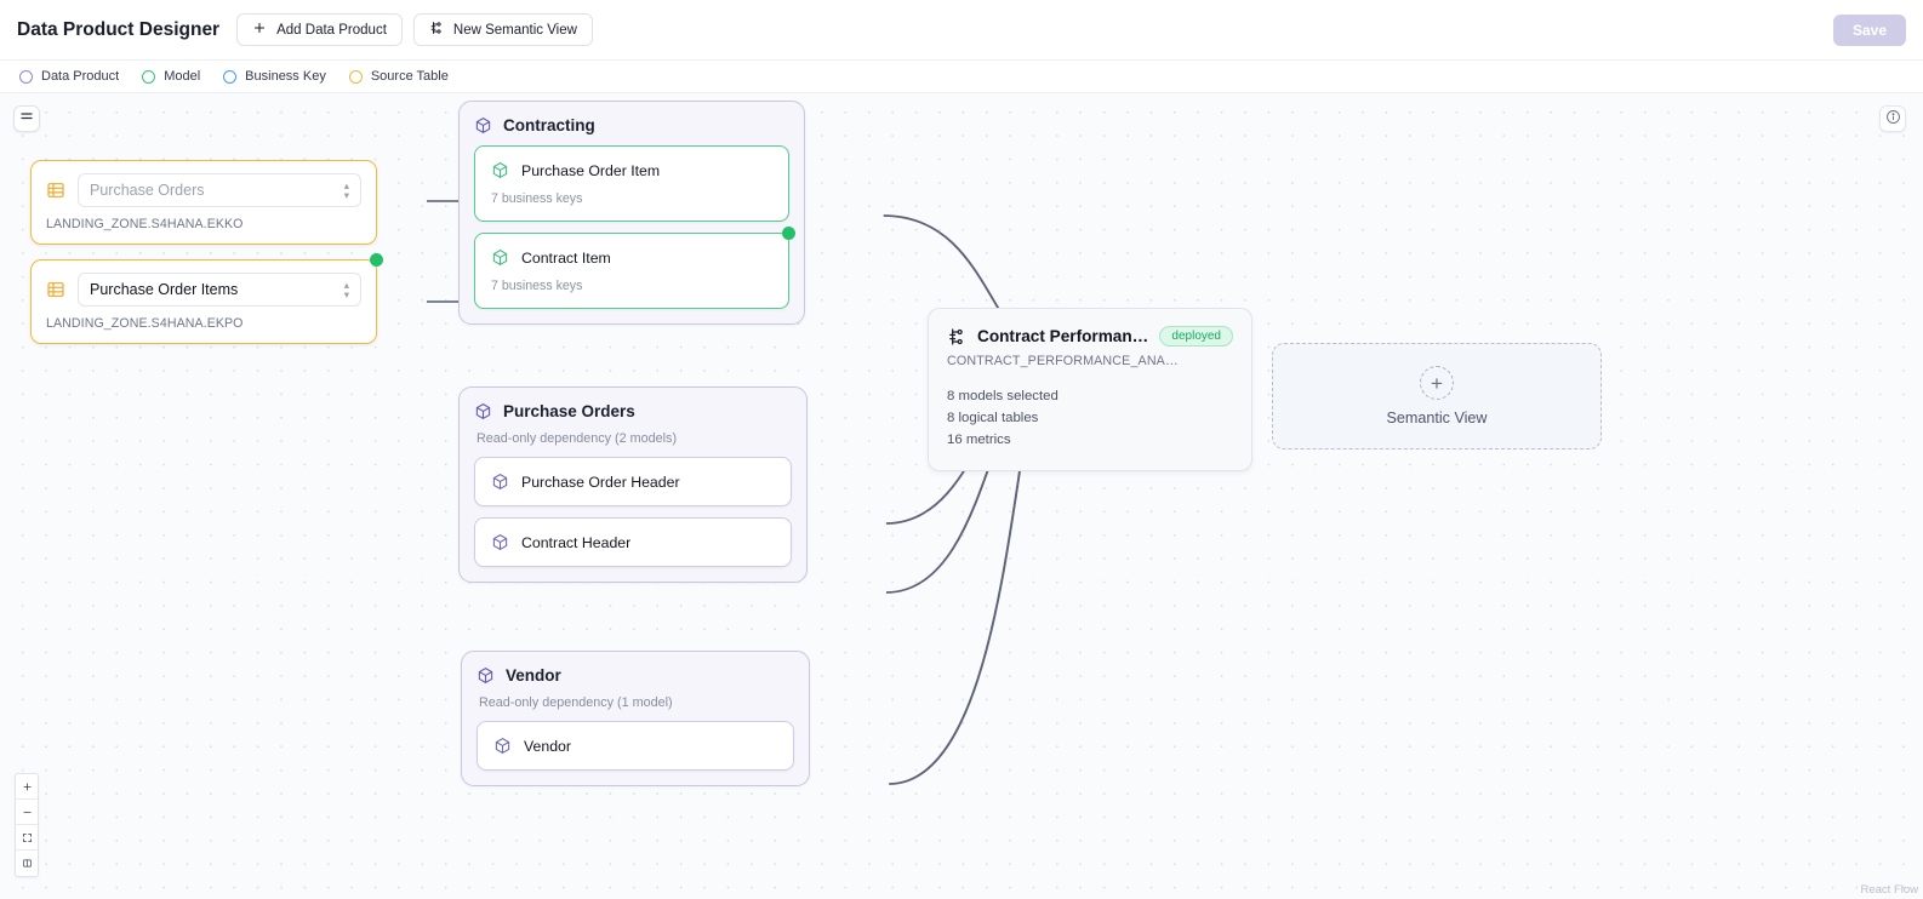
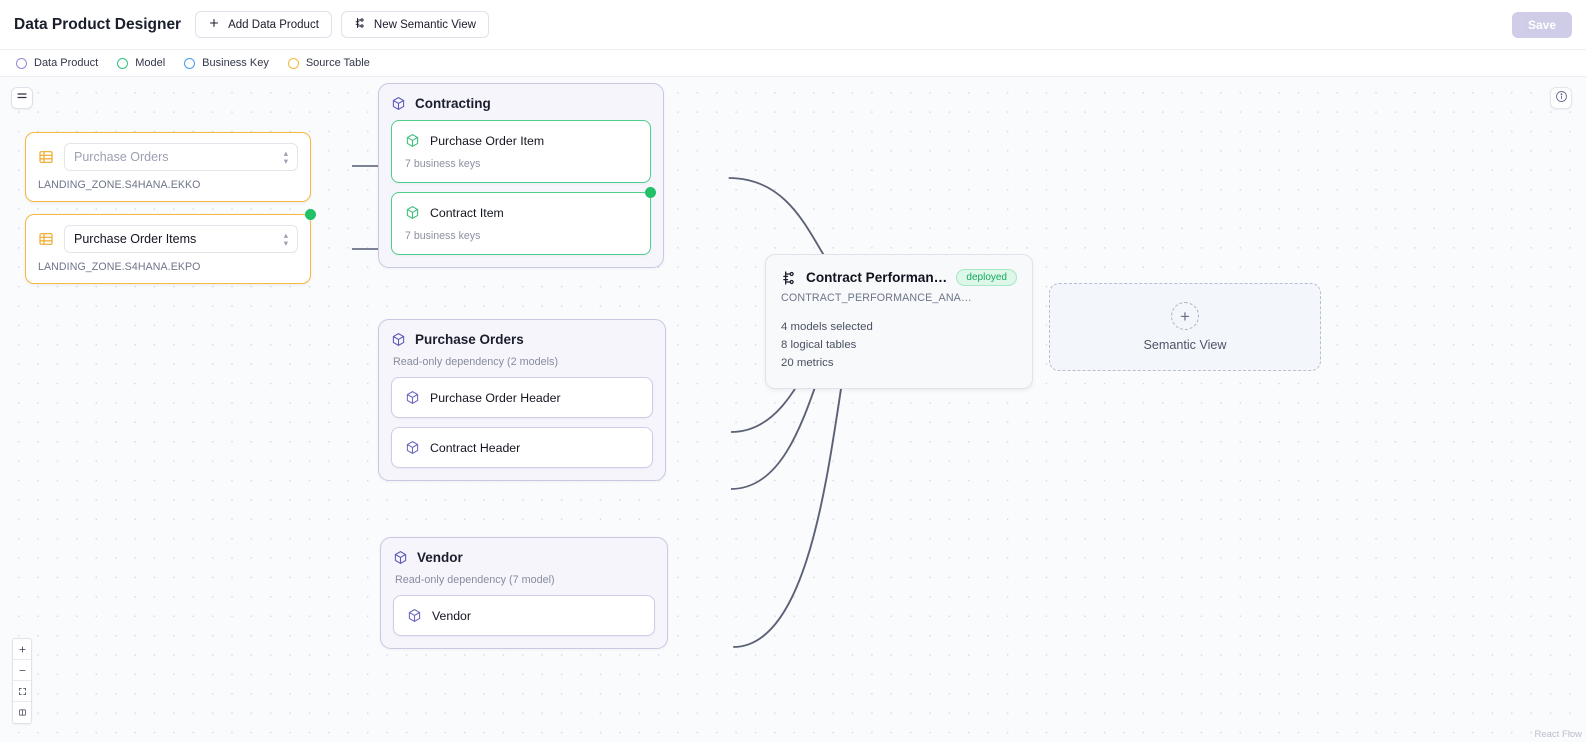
  Data Product Designer
  Add Data Product
  New Semantic View
  Save
  Data Product
  Model
  Business Key
  Source Table
  Purchase Orders
  ▴
  ▾
  LANDING_ZONE.S4HANA.EKKO
  Purchase Order Items
  ▴
  ▾
  LANDING_ZONE.S4HANA.EKPO
  Contracting
  Purchase Order Item
  7 business keys
  Contract Item
  7 business keys
  Purchase Orders
  Read-only dependency (2 models)
  Purchase Order Header
  Contract Header
  Vendor
- Read-only dependency (1 model)
+ Read-only dependency (7 model)
  Vendor
  Contract Performance
  deployed
  CONTRACT_PERFORMANCE_ANA…
- 8 models selected
+ 4 models selected
  8 logical tables
- 16 metrics
+ 20 metrics
  +
  Semantic View
  React Flow
